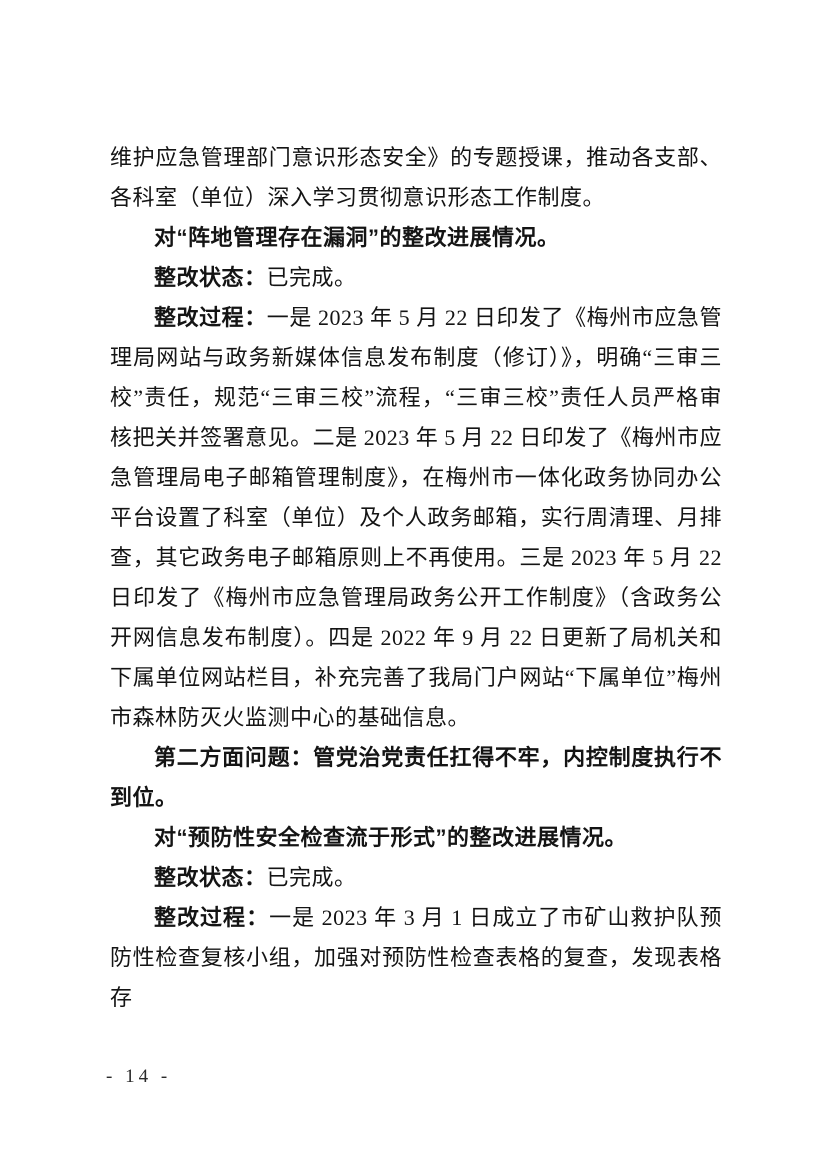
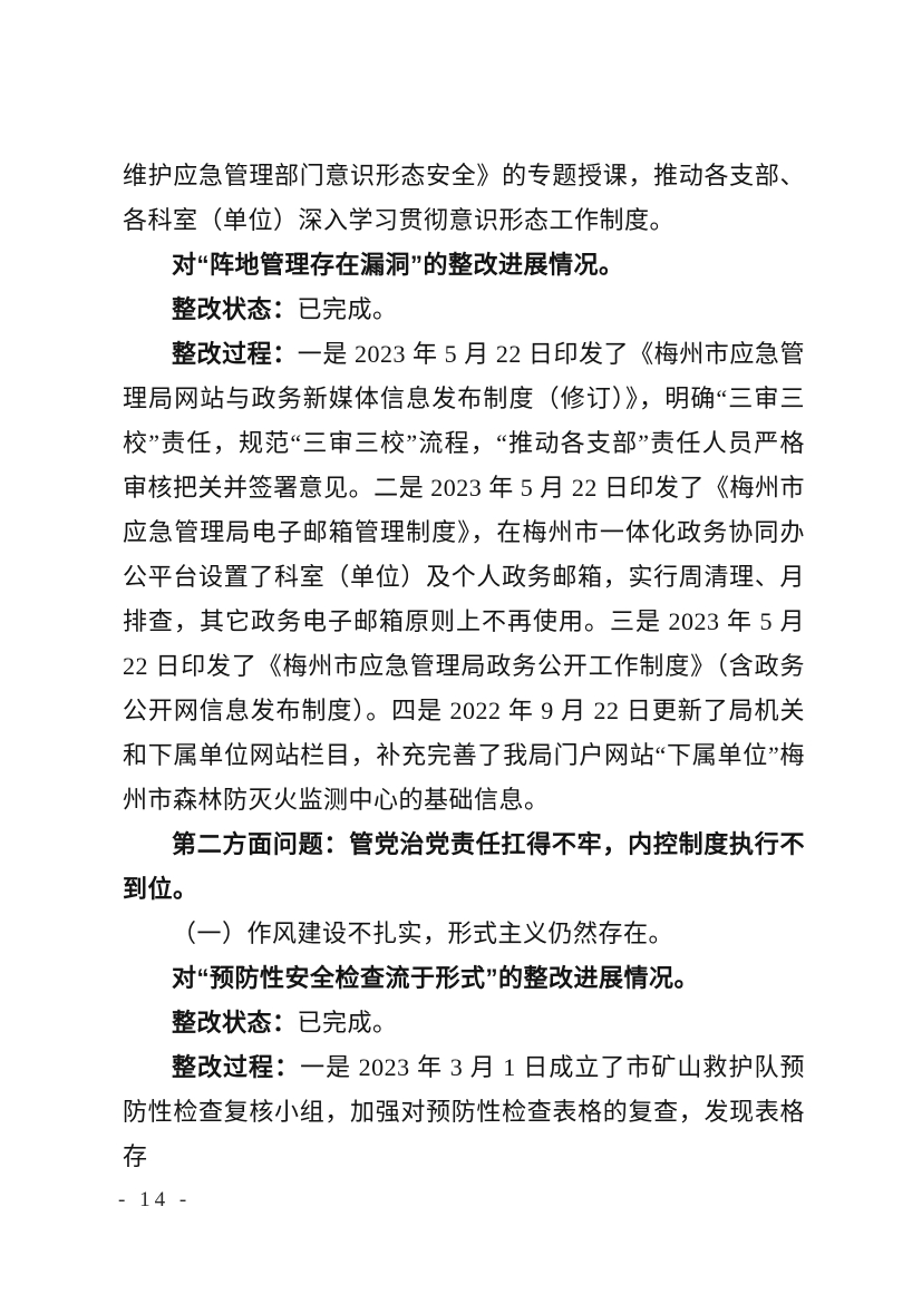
  维护应急管理部门意识形态安全》的专题授课，推动各支部、各科室（单位）深入学习贯彻意识形态工作制度。
  对“阵地管理存在漏洞”的整改进展情况。
  整改状态：已完成。
- 整改过程：一是 2023 年 5 月 22 日印发了《梅州市应急管理局网站与政务新媒体信息发布制度（修订）》，明确“三审三校”责任，规范“三审三校”流程，“三审三校”责任人员严格审核把关并签署意见。二是 2023 年 5 月 22 日印发了《梅州市应急管理局电子邮箱管理制度》，在梅州市一体化政务协同办公平台设置了科室（单位）及个人政务邮箱，实行周清理、月排查，其它政务电子邮箱原则上不再使用。三是 2023 年 5 月 22 日印发了《梅州市应急管理局政务公开工作制度》（含政务公开网信息发布制度）。四是 2022 年 9 月 22 日更新了局机关和下属单位网站栏目，补充完善了我局门户网站“下属单位”梅州市森林防灭火监测中心的基础信息。
+ 整改过程：一是 2023 年 5 月 22 日印发了《梅州市应急管理局网站与政务新媒体信息发布制度（修订）》，明确“三审三校”责任，规范“三审三校”流程，“推动各支部”责任人员严格审核把关并签署意见。二是 2023 年 5 月 22 日印发了《梅州市应急管理局电子邮箱管理制度》，在梅州市一体化政务协同办公平台设置了科室（单位）及个人政务邮箱，实行周清理、月排查，其它政务电子邮箱原则上不再使用。三是 2023 年 5 月 22 日印发了《梅州市应急管理局政务公开工作制度》（含政务公开网信息发布制度）。四是 2022 年 9 月 22 日更新了局机关和下属单位网站栏目，补充完善了我局门户网站“下属单位”梅州市森林防灭火监测中心的基础信息。
  第二方面问题：管党治党责任扛得不牢，内控制度执行不到位。
+ （一）作风建设不扎实，形式主义仍然存在。
  对“预防性安全检查流于形式”的整改进展情况。
  整改状态：已完成。
  整改过程：一是 2023 年 3 月 1 日成立了市矿山救护队预防性检查复核小组，加强对预防性检查表格的复查，发现表格存
  - 14 -
